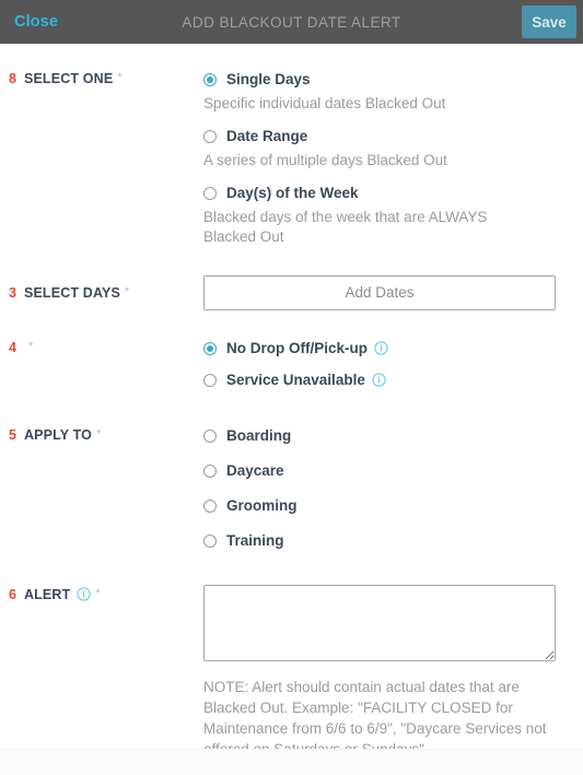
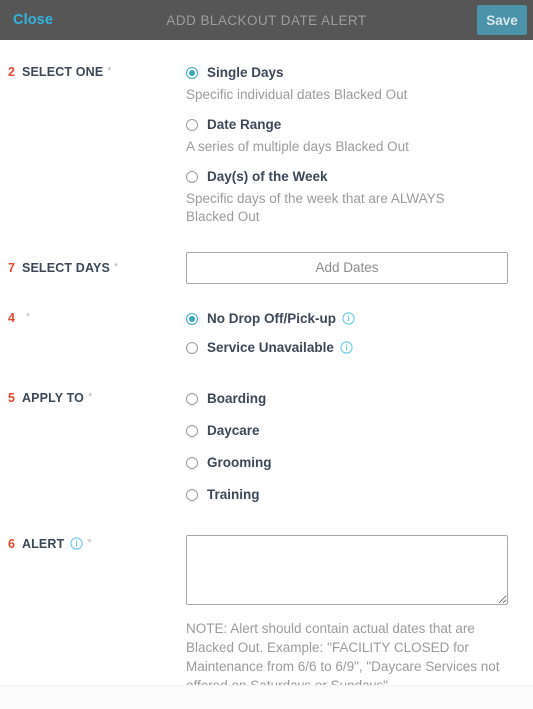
  Close
  ADD BLACKOUT DATE ALERT
  Save
- 8
+ 2
  SELECT ONE
  *
  Single Days
  Specific individual dates Blacked Out
  Date Range
  A series of multiple days Blacked Out
  Day(s) of the Week
- Blacked days of the week that are ALWAYS Blacked Out
+ Specific days of the week that are ALWAYS Blacked Out
- 3
+ 7
  SELECT DAYS
  *
  Add Dates
  4
  *
  No Drop Off/Pick-up
  Service Unavailable
  5
  APPLY TO
  *
  Boarding
  Daycare
  Grooming
  Training
  6
  ALERT
  *
  NOTE: Alert should contain actual dates that are Blacked Out. Example: "FACILITY CLOSED for Maintenance from 6/6 to 6/9", "Daycare Services not
